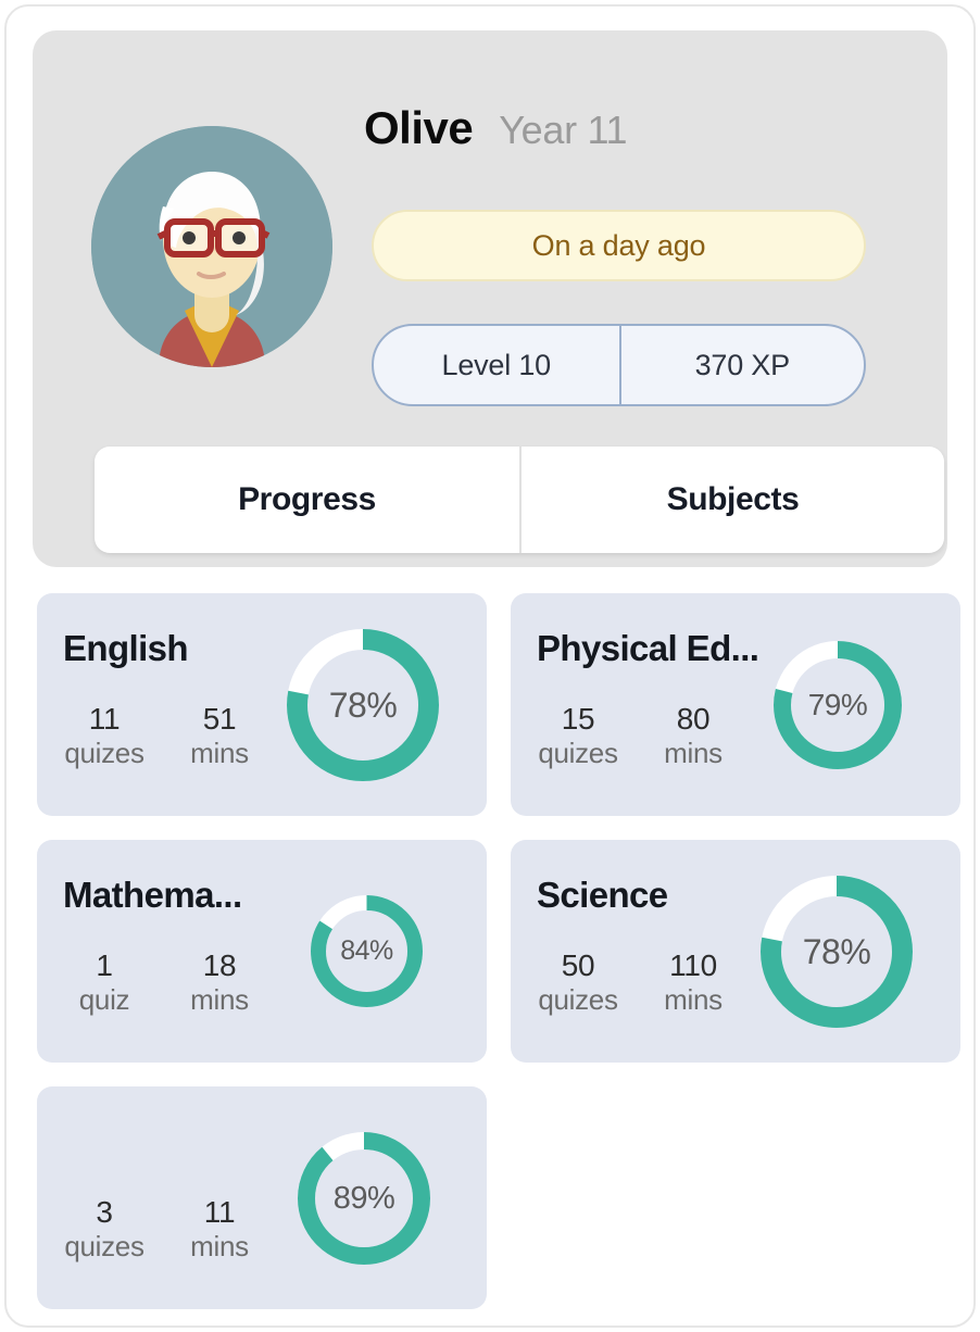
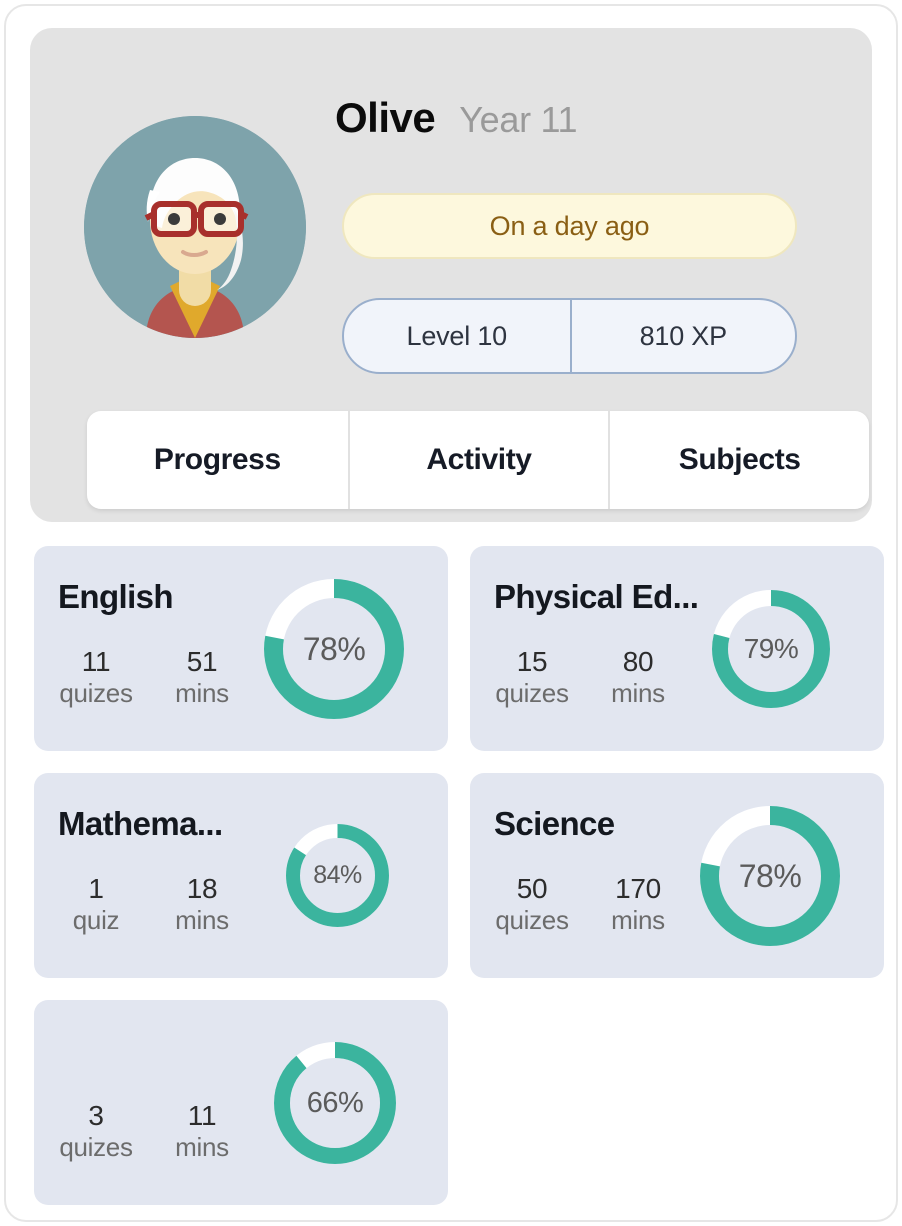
  Olive
  Year 11
  On a day ago
  Level 10
- 370 XP
+ 810 XP
  Progress
+ Activity
  Subjects
  English
  11
  quizes
  51
  mins
  78%
  Physical Ed...
  15
  quizes
  80
  mins
  79%
  Mathema...
  1
  quiz
  18
  mins
  84%
  Science
  50
  quizes
- 110
+ 170
  mins
  78%
  3
  quizes
  11
  mins
- 89%
+ 66%
